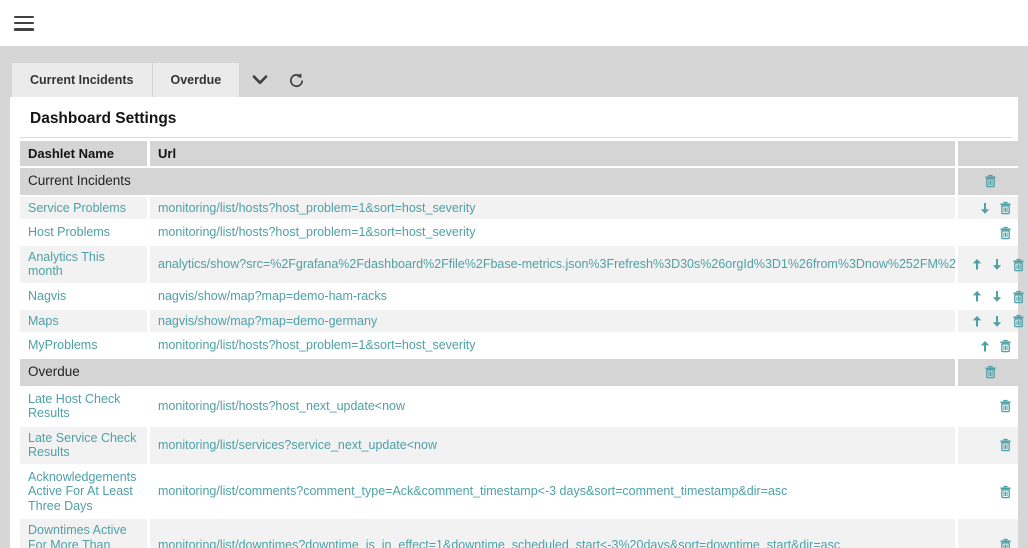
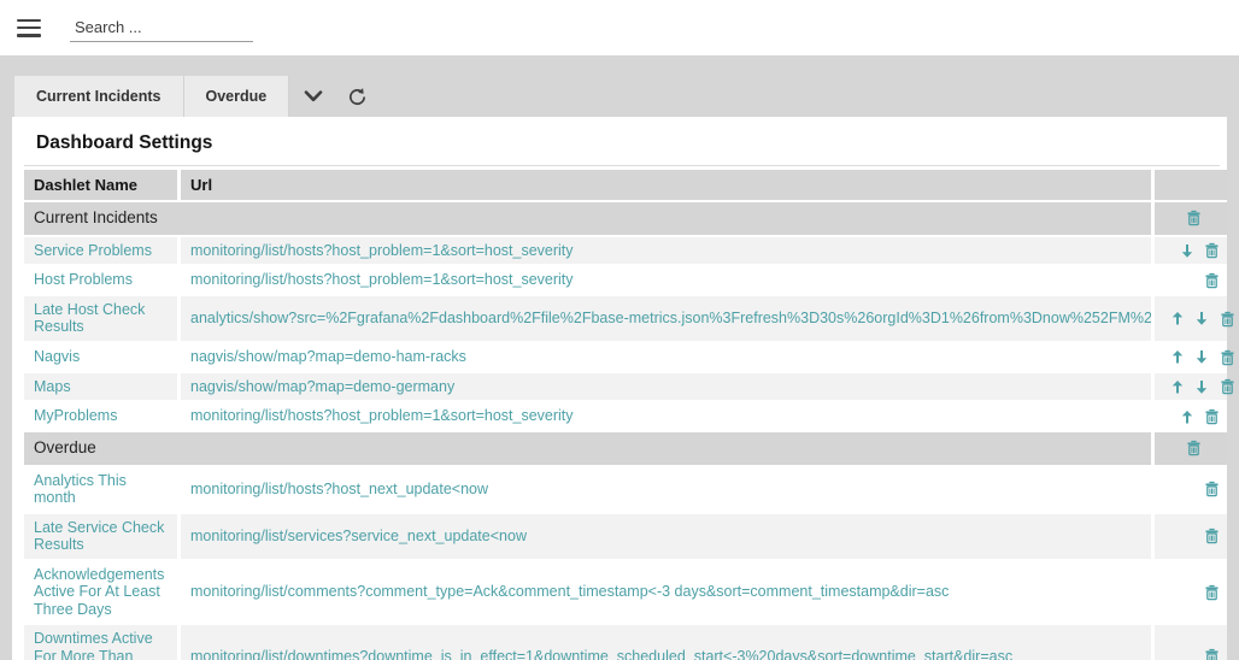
+ Search ...
  Current Incidents
  Overdue
  Dashboard Settings
  Dashlet Name	Url
  Current Incidents
  Service Problems	monitoring/list/hosts?host_problem=1&sort=host_severity
  Host Problems	monitoring/list/hosts?host_problem=1&sort=host_severity
- Analytics This month	analytics/show?src=%2Fgrafana%2Fdashboard%2Ffile%2Fbase-metrics.json%3Frefresh%3D30s%26orgId%3D1%26from%3Dnow%252FM%2
+ Late Host Check Results	analytics/show?src=%2Fgrafana%2Fdashboard%2Ffile%2Fbase-metrics.json%3Frefresh%3D30s%26orgId%3D1%26from%3Dnow%252FM%2
  Nagvis	nagvis/show/map?map=demo-ham-racks
  Maps	nagvis/show/map?map=demo-germany
  MyProblems	monitoring/list/hosts?host_problem=1&sort=host_severity
  Overdue
- Late Host Check Results	monitoring/list/hosts?host_next_update<now
+ Analytics This month	monitoring/list/hosts?host_next_update<now
  Late Service Check Results	monitoring/list/services?service_next_update<now
  Acknowledgements Active For At Least Three Days	monitoring/list/comments?comment_type=Ack&comment_timestamp<-3 days&sort=comment_timestamp&dir=asc
  Downtimes Active For More Than	monitoring/list/downtimes?downtime_is_in_effect=1&downtime_scheduled_start<-3%20days&sort=downtime_start&dir=asc
